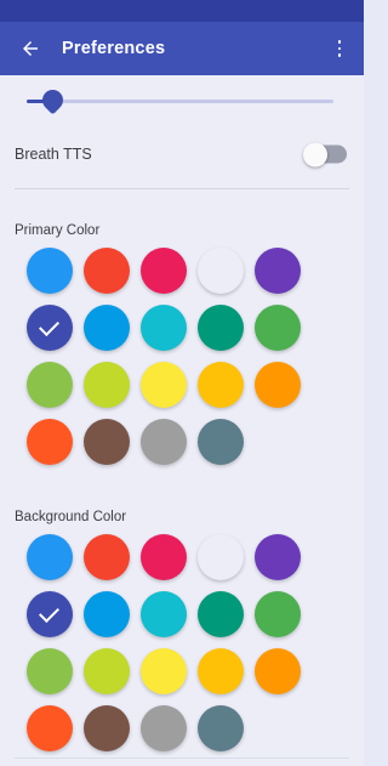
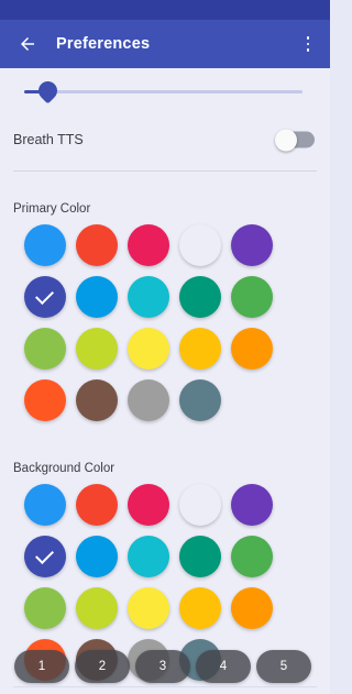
  Preferences
  Breath TTS
  Primary Color
  Background Color
+ 1
+ 2
+ 3
+ 4
+ 5
